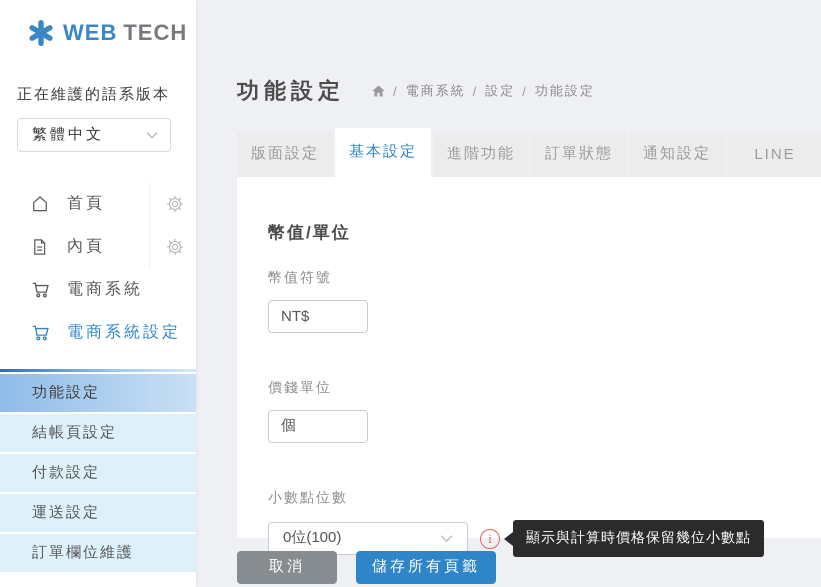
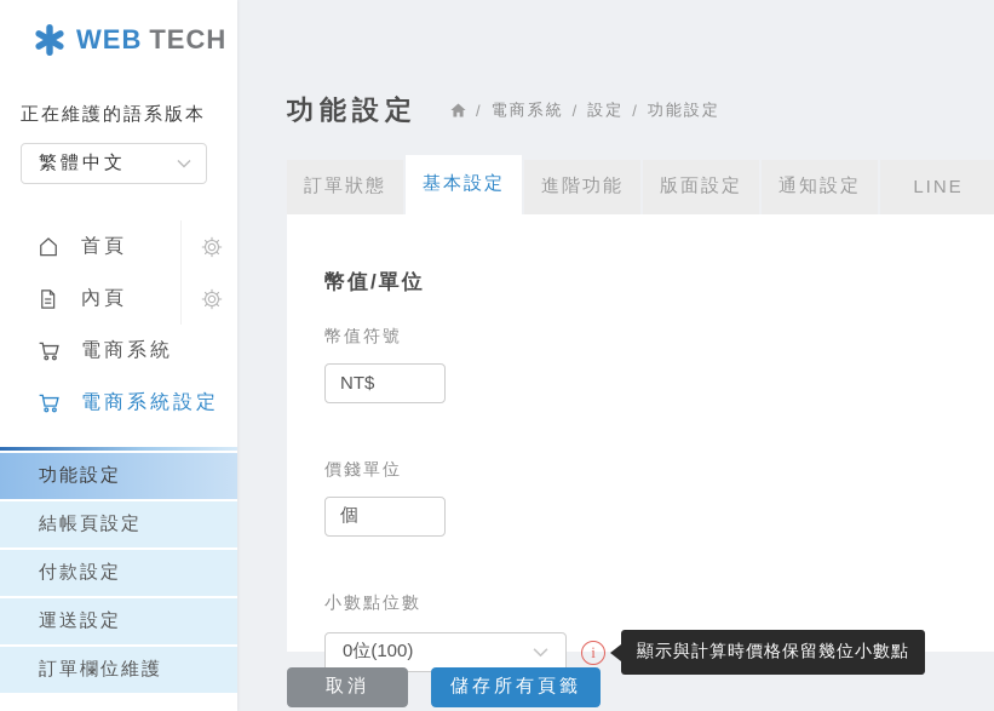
  WEB
  TECH
  正在維護的語系版本
  繁體中文
  首頁
  內頁
  電商系統
  電商系統設定
  功能設定
  結帳頁設定
  付款設定
  運送設定
  訂單欄位維護
  功能設定
  /
  電商系統
  /
  設定
  /
  功能設定
- 版面設定
+ 訂單狀態
  基本設定
  進階功能
- 訂單狀態
+ 版面設定
  通知設定
  LINE
  幣值/單位
  幣值符號
  NT$
  價錢單位
  個
  小數點位數
  0位(100)
  i
  顯示與計算時價格保留幾位小數點
  取消
  儲存所有頁籤
